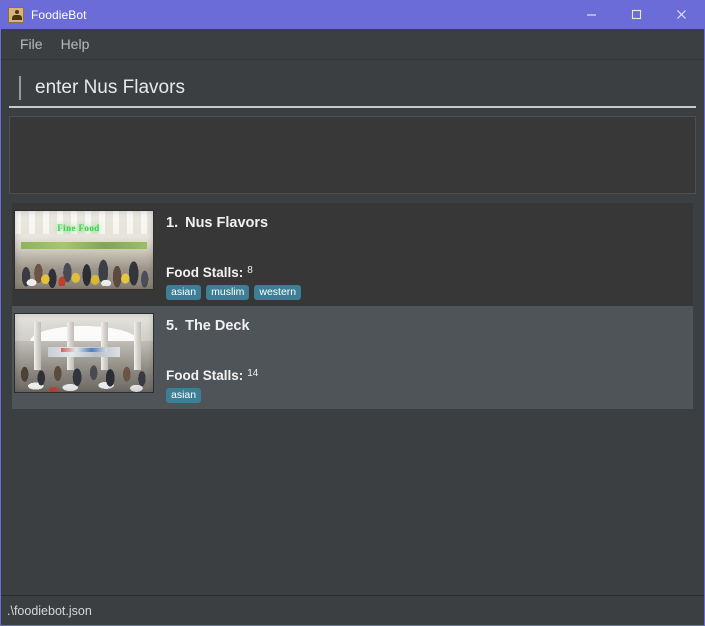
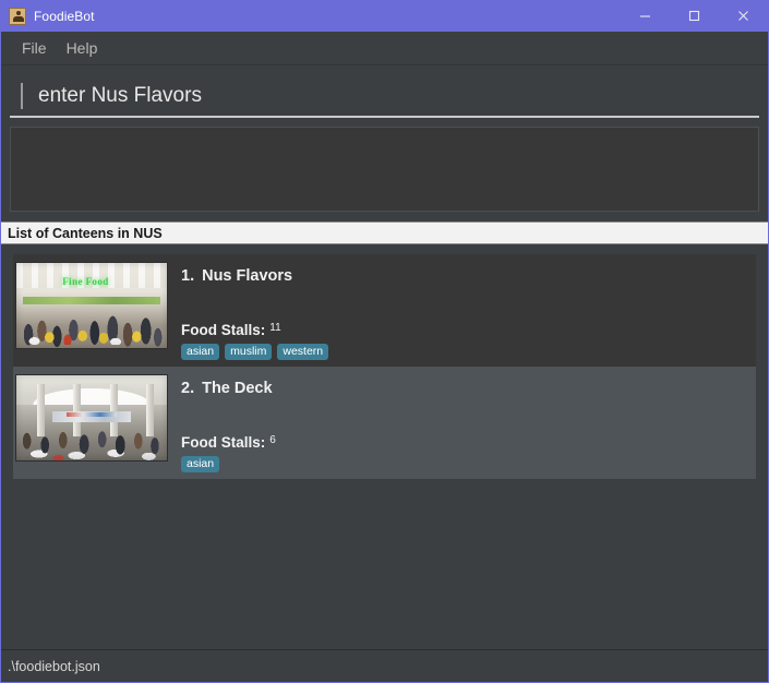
  FoodieBot
  File
  Help
  enter Nus Flavors
+ List of Canteens in NUS
  Fine Food
  1. Nus Flavors
- Food Stalls: 8
+ Food Stalls: 11
  asian
  muslim
  western
- 5. The Deck
+ 2. The Deck
- Food Stalls: 14
+ Food Stalls: 6
  asian
  .\foodiebot.json
